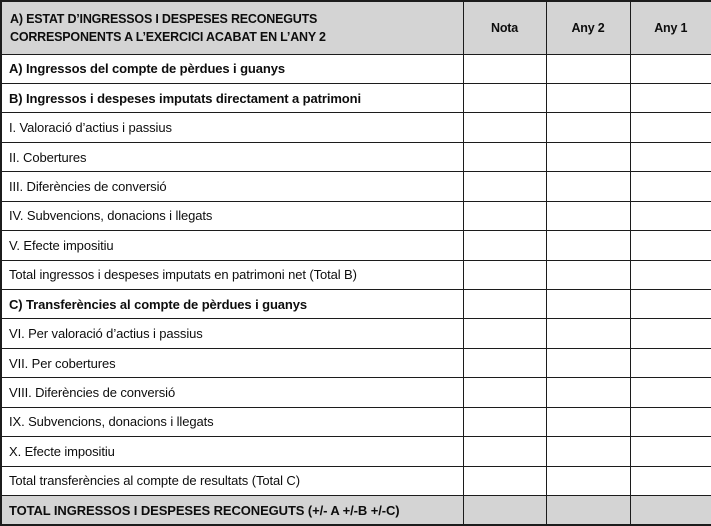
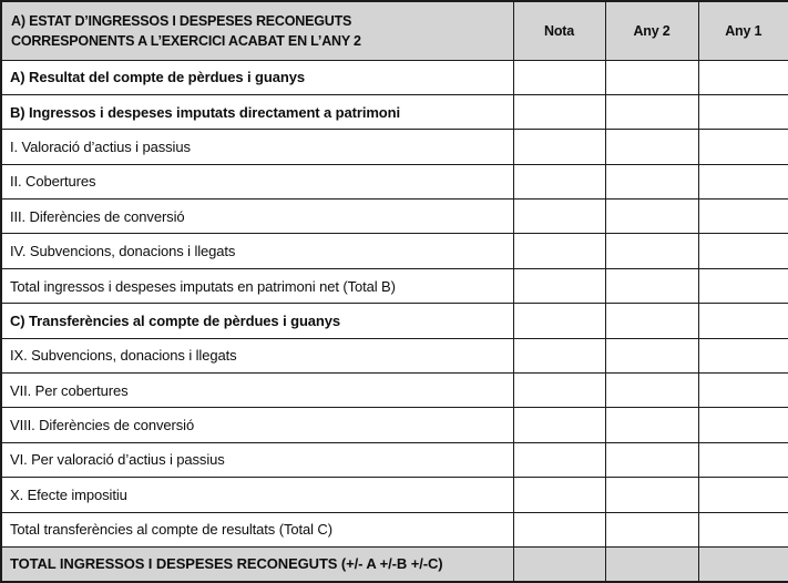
  A) ESTAT D’INGRESSOS I DESPESES RECONEGUTS CORRESPONENTS A L’EXERCICI ACABAT EN L’ANY 2	Nota	Any 2	Any 1
- A) Ingressos del compte de pèrdues i guanys
+ A) Resultat del compte de pèrdues i guanys
  B) Ingressos i despeses imputats directament a patrimoni
  I. Valoració d’actius i passius
  II. Cobertures
  III. Diferències de conversió
  IV. Subvencions, donacions i llegats
- V. Efecte impositiu
  Total ingressos i despeses imputats en patrimoni net (Total B)
  C) Transferències al compte de pèrdues i guanys
- VI. Per valoració d’actius i passius
+ IX. Subvencions, donacions i llegats
  VII. Per cobertures
  VIII. Diferències de conversió
- IX. Subvencions, donacions i llegats
+ VI. Per valoració d’actius i passius
  X. Efecte impositiu
  Total transferències al compte de resultats (Total C)
  TOTAL INGRESSOS I DESPESES RECONEGUTS (+/- A +/-B +/-C)
